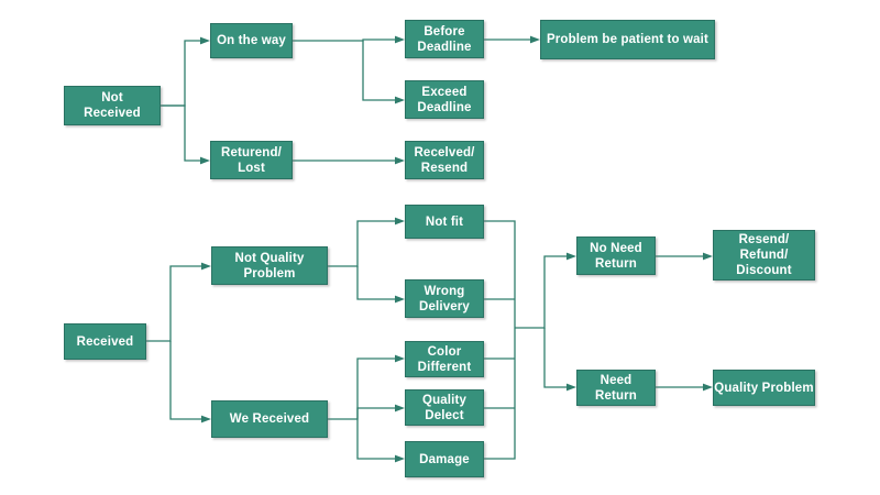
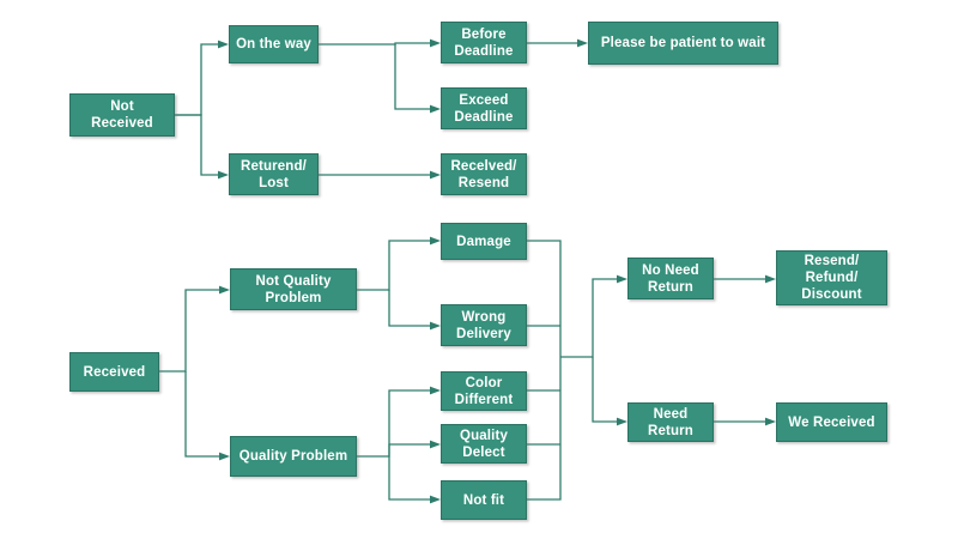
  Not
  Received
  On the way
  Returend/
  Lost
  Before
  Deadline
  Exceed
  Deadline
  Recelved/
  Resend
- Problem be patient to wait
+ Please be patient to wait
  Received
  Not Quality
  Problem
- We Received
+ Quality Problem
- Not fit
+ Damage
  Wrong
  Delivery
  Color
  Different
  Quality
  Delect
- Damage
+ Not fit
  No Need
  Return
  Need
  Return
  Resend/
  Refund/
  Discount
- Quality Problem
+ We Received
